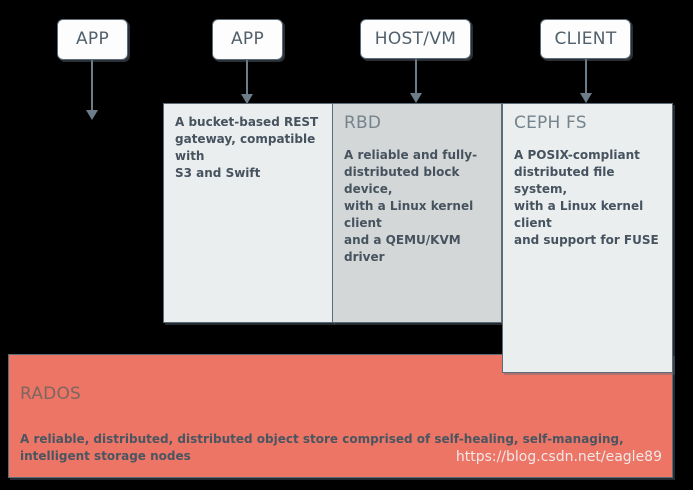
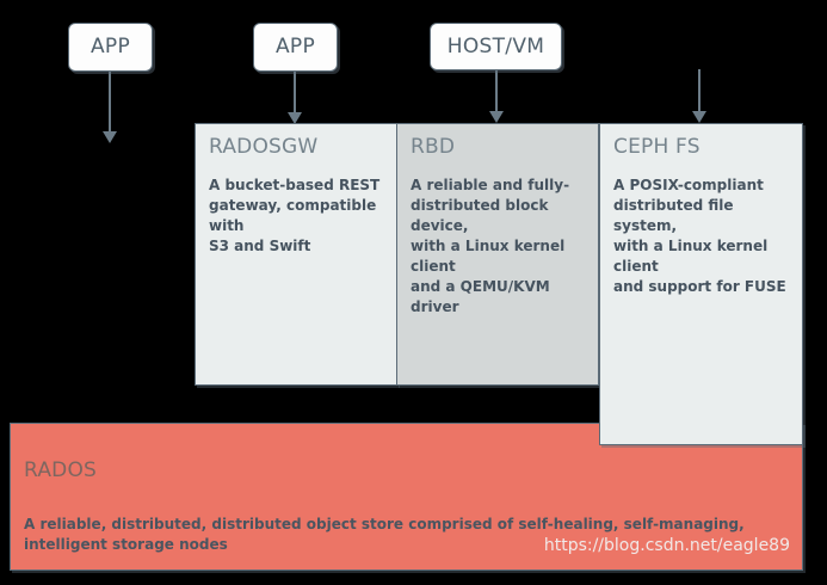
  APP
  APP
  HOST/VM
- CLIENT
  RADOS
  A reliable, distributed, distributed object store comprised of self-healing, self-managing, intelligent storage nodes
  https://blog.csdn.net/eagle89
+ RADOSGW
  A bucket-based REST
  gateway, compatible with
  S3 and Swift
  RBD
  A reliable and fully-
  distributed block device,
  with a Linux kernel client
  and a QEMU/KVM driver
  CEPH FS
  A POSIX-compliant
  distributed file system,
  with a Linux kernel client
  and support for FUSE
